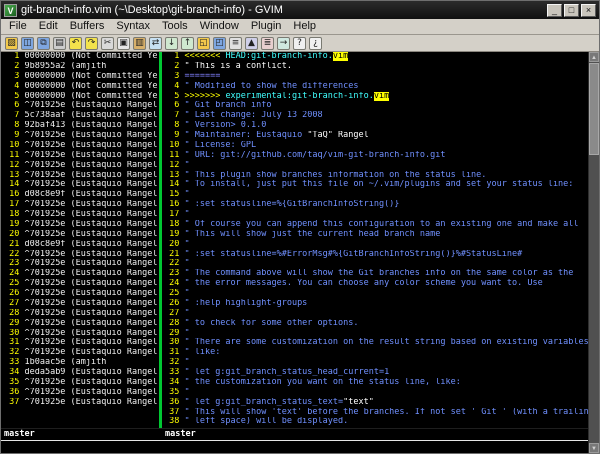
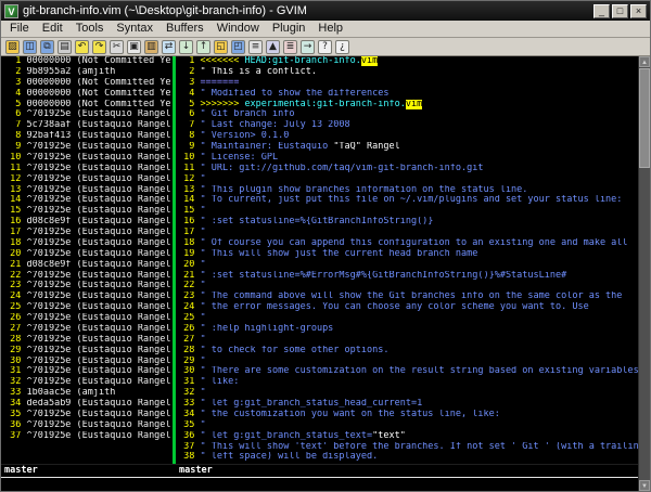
  V
  git-branch-info.vim (~\Desktop\git-branch-info) - GVIM
  _
  □
  ×
  File
  Edit
- Buffers
+ Tools
  Syntax
- Tools
+ Buffers
  Window
  Plugin
  Help
  ▨
  ◫
  ⧉
  ▤
  ↶
  ↷
  ✂
  ▣
  ▥
  ⇄
  ↓
  ↑
  ◱
  ◰
  ≡
  ▲
  ≣
  →
  ?
  ¿
  1 00000000 (Not Committed Ye
  2 9b8955a2 (amjith
  3 00000000 (Not Committed Ye
  4 00000000 (Not Committed Ye
  5 00000000 (Not Committed Ye
  6 ^701925e (Eustáquio Rangel
  7 5c738aaf (Eustáquio Rangel
  8 92baf413 (Eustáquio Rangel
  9 ^701925e (Eustáquio Rangel
  10 ^701925e (Eustáquio Rangel
  11 ^701925e (Eustáquio Rangel
  12 ^701925e (Eustáquio Rangel
  13 ^701925e (Eustáquio Rangel
  14 ^701925e (Eustáquio Rangel
+ 15 ^701925e (Eustáquio Rangel
  16 d08c8e9f (Eustáquio Rangel
  17 ^701925e (Eustáquio Rangel
  18 ^701925e (Eustáquio Rangel
- 19 ^701925e (Eustáquio Rangel
  20 ^701925e (Eustáquio Rangel
  21 d08c8e9f (Eustáquio Rangel
  22 ^701925e (Eustáquio Rangel
  23 ^701925e (Eustáquio Rangel
  24 ^701925e (Eustáquio Rangel
  25 ^701925e (Eustáquio Rangel
  26 ^701925e (Eustáquio Rangel
  27 ^701925e (Eustáquio Rangel
  28 ^701925e (Eustáquio Rangel
  29 ^701925e (Eustáquio Rangel
  30 ^701925e (Eustáquio Rangel
  31 ^701925e (Eustáquio Rangel
  32 ^701925e (Eustáquio Rangel
  33 1b0aac5e (amjith
  34 deda5ab9 (Eustáquio Rangel
  35 ^701925e (Eustáquio Rangel
  36 ^701925e (Eustáquio Rangel
  37 ^701925e (Eustáquio Rangel
  1 <<<<<<< HEAD:git-branch-info.vim
  2 " This is a conflict.
  3 =======
  4 " Modified to show the differences
  5 >>>>>>> experimental:git-branch-info.vim
  6 " Git branch info
  7 " Last change: July 13 2008
  8 " Version> 0.1.0
  9 " Maintainer: Eustáquio "TaQ" Rangel
  10 " License: GPL
  11 " URL: git://github.com/taq/vim-git-branch-info.git
  12 "
  13 " This plugin show branches information on the status line.
- 14 " To install, just put this file on ~/.vim/plugins and set your status line:
+ 14 " To current, just put this file on ~/.vim/plugins and set your status line:
  15 "
  16 " :set statusline=%{GitBranchInfoString()}
  17 "
  18 " Of course you can append this configuration to an existing one and make all
  19 " This will show just the current head branch name
  20 "
  21 " :set statusline=%#ErrorMsg#%{GitBranchInfoString()}%#StatusLine#
  22 "
  23 " The command above will show the Git branches info on the same color as the
  24 " the error messages. You can choose any color scheme you want to. Use
  25 "
  26 " :help highlight-groups
  27 "
  28 " to check for some other options.
  29 "
  30 " There are some customization on the result string based on existing variables
  31 " like:
  32 "
  33 " let g:git_branch_status_head_current=1
  34 " the customization you want on the status line, like:
  35 "
  36 " let g:git_branch_status_text="text"
  37 " This will show 'text' before the branches. If not set ' Git ' (with a trailin
  38 " left space) will be displayed.
  master
  master
